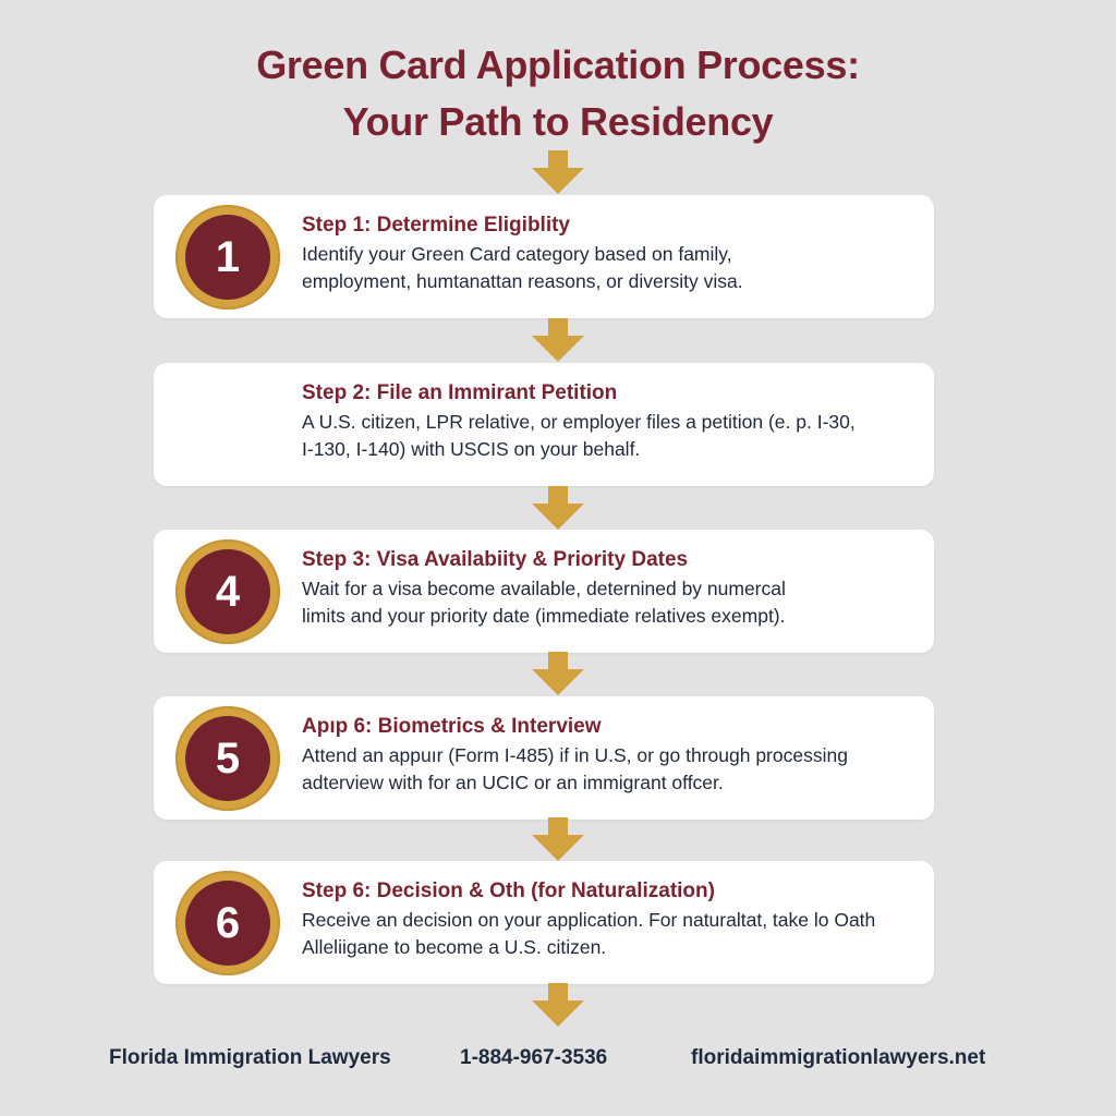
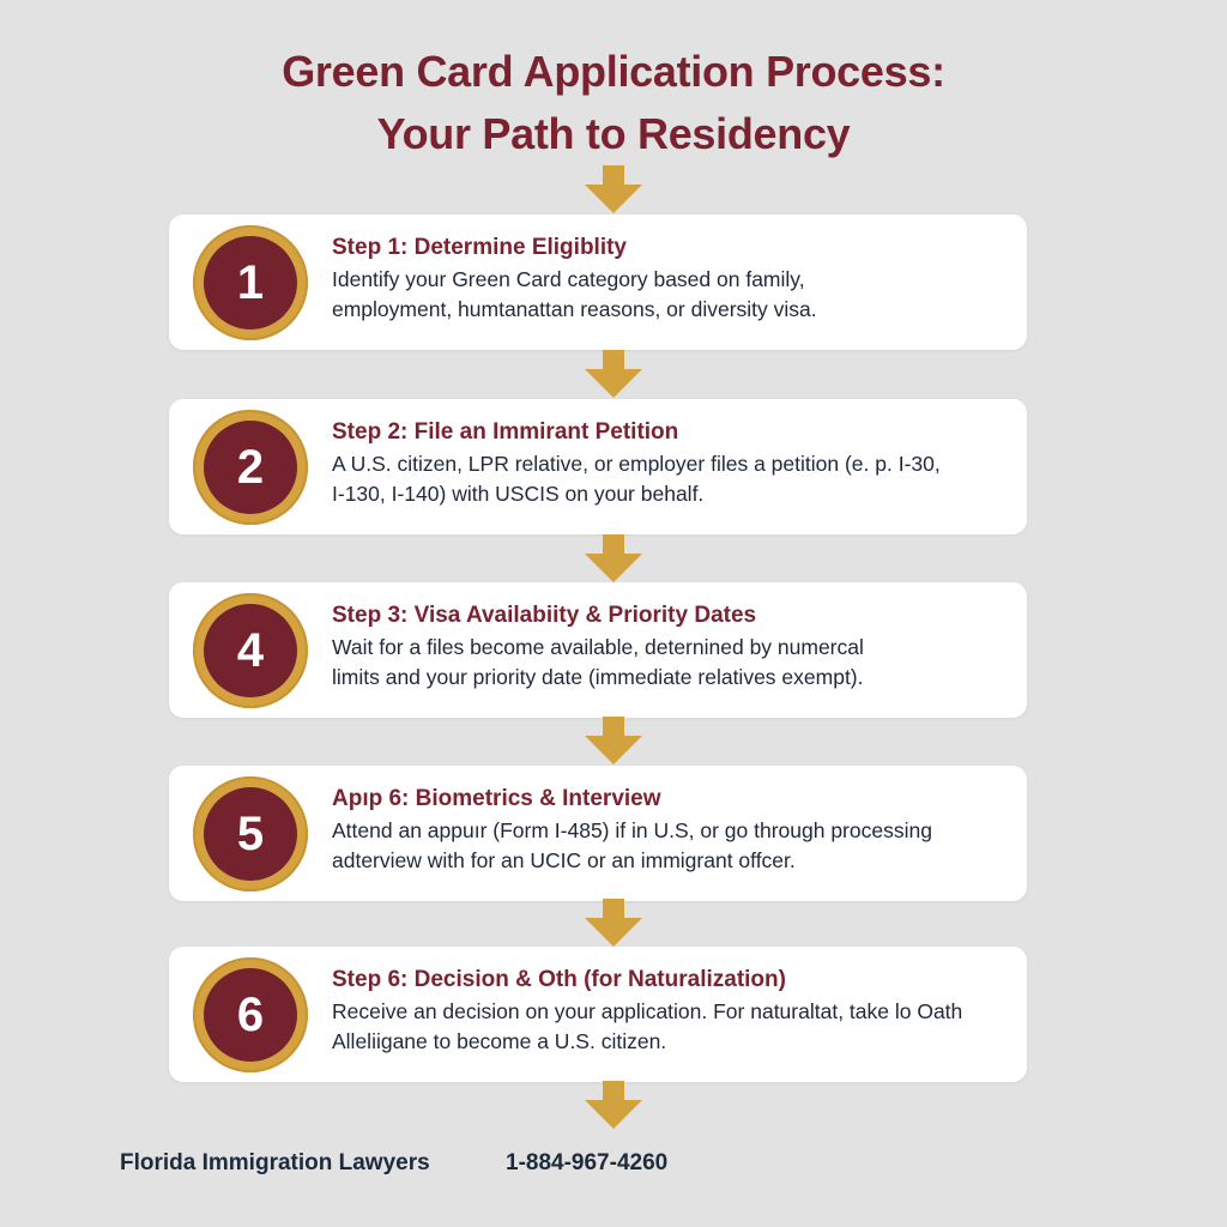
  Green Card Application Process:
  Your Path to Residency
  1
  Step 1: Determine Eligiblity
  Identify your Green Card category based on family,
  employment, humtanattan reasons, or diversity visa.
+ 2
  Step 2: File an Immirant Petition
  A U.S. citizen, LPR relative, or employer files a petition (e. p. I-30,
  I-130, I-140) with USCIS on your behalf.
  4
  Step 3: Visa Availabiity & Priority Dates
- Wait for a visa become available, deternined by numercal
+ Wait for a files become available, deternined by numercal
  limits and your priority date (immediate relatives exempt).
  5
  Apıp 6: Biometrics & Interview
  Attend an appuır (Form I-485) if in U.S, or go through processing
  adterview with for an UCIC or an immigrant offcer.
  6
  Step 6: Decision & Oth (for Naturalization)
  Receive an decision on your application. For naturaltat, take lo Oath
  Alleliigane to become a U.S. citizen.
  Florida Immigration Lawyers
- 1-884-967-3536
+ 1-884-967-4260
- floridaimmigrationlawyers.net
